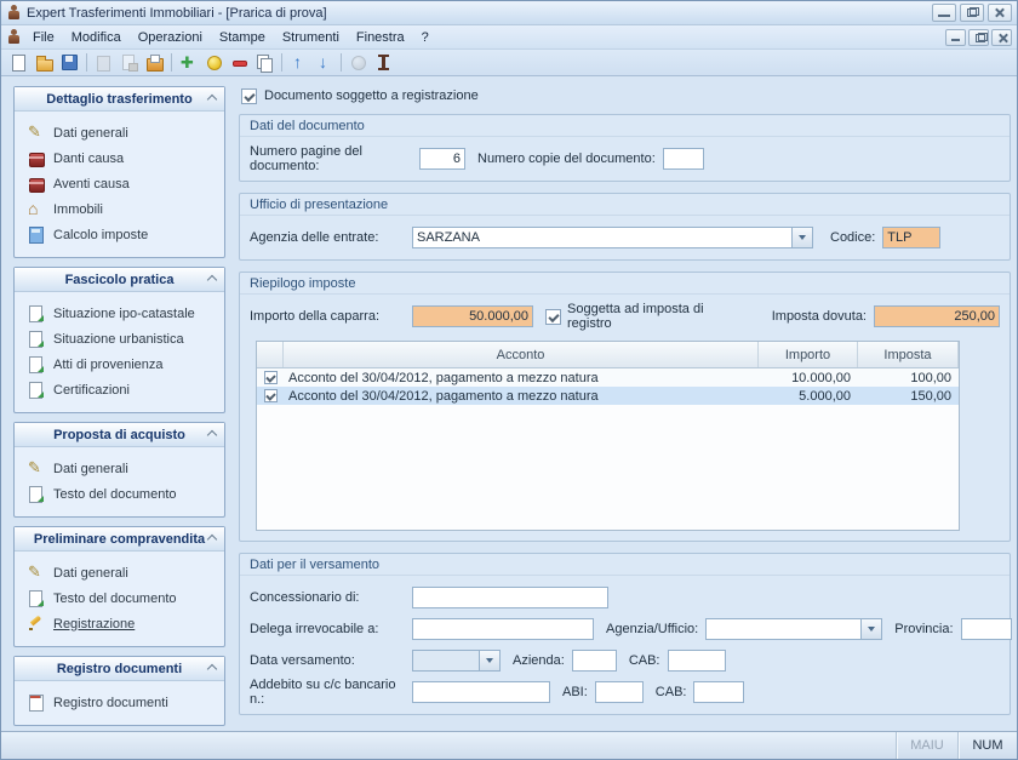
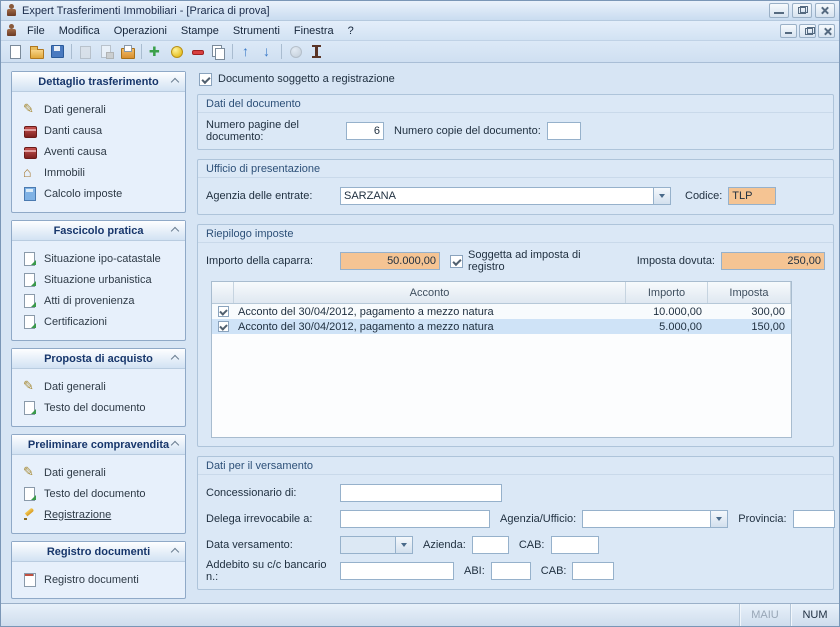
  Expert Trasferimenti Immobiliari - [Prarica di prova]
  File
  Modifica
  Operazioni
  Stampe
  Strumenti
  Finestra
  ?
  Dettaglio trasferimento
  Dati generali
  Danti causa
  Aventi causa
  Immobili
  Calcolo imposte
  Fascicolo pratica
  Situazione ipo-catastale
  Situazione urbanistica
  Atti di provenienza
  Certificazioni
  Proposta di acquisto
  Dati generali
  Testo del documento
  Preliminare compravendita
  Dati generali
  Testo del documento
  Registrazione
  Registro documenti
  Registro documenti
  Documento soggetto a registrazione
  Dati del documento
  Numero pagine del documento:
  6
  Numero copie del documento:
  Ufficio di presentazione
  Agenzia delle entrate:
  SARZANA
  Codice:
  TLP
  Riepilogo imposte
  Importo della caparra:
  50.000,00
  Soggetta ad imposta di registro
  Imposta dovuta:
  250,00
  Acconto
  Importo
  Imposta
  Acconto del 30/04/2012, pagamento a mezzo natura
  10.000,00
- 100,00
+ 300,00
  Acconto del 30/04/2012, pagamento a mezzo natura
  5.000,00
  150,00
  Dati per il versamento
  Concessionario di:
  Delega irrevocabile a:
  Agenzia/Ufficio:
  Provincia:
  Data versamento:
  Azienda:
  CAB:
  Addebito su c/c bancario n.:
  ABI:
  CAB:
  MAIU
  NUM
